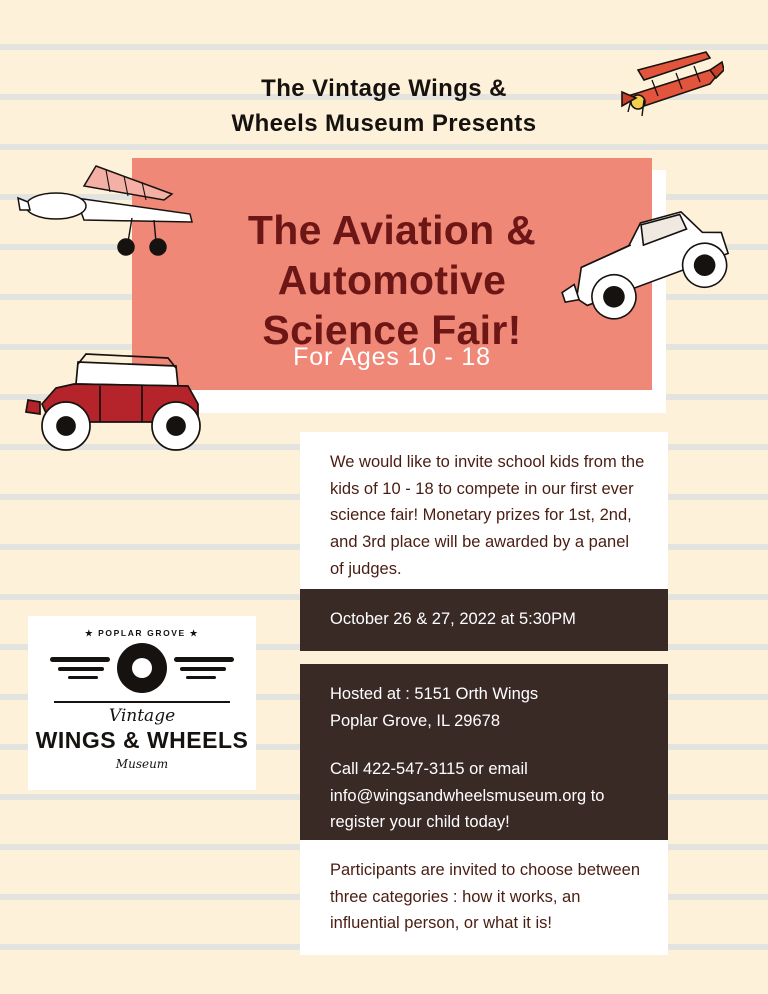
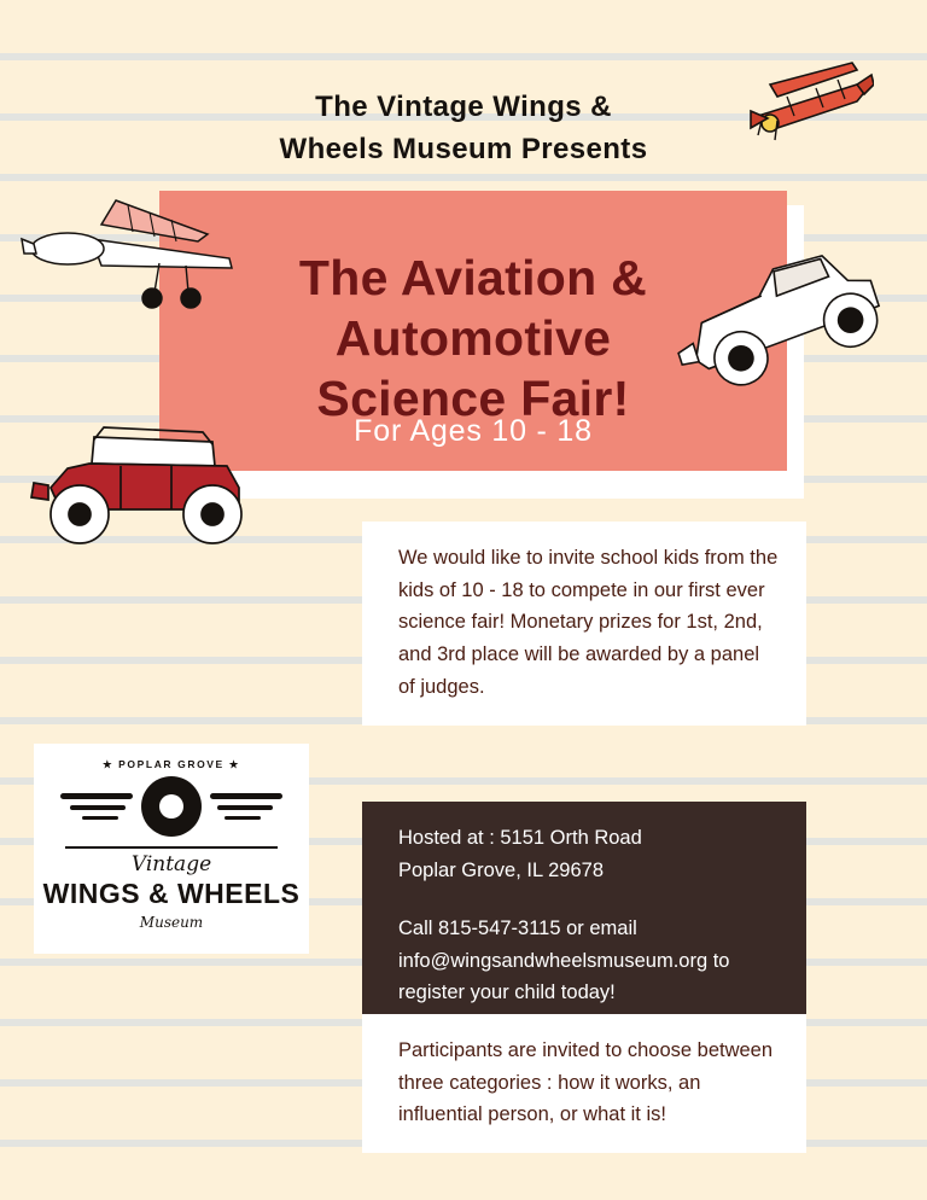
  The Vintage Wings &
  Wheels Museum Presents
  The Aviation &
  Automotive
  Science Fair!
  For Ages 10 - 18
  We would like to invite school kids from the kids of 10 - 18 to compete in our first ever science fair! Monetary prizes for 1st, 2nd, and 3rd place will be awarded by a panel of judges.
- October 26 & 27, 2022 at 5:30PM
- Hosted at : 5151 Orth Wings
+ Hosted at : 5151 Orth Road
  Poplar Grove, IL 29678
- Call 422-547-3115 or email info@wingsandwheelsmuseum.org to register your child today!
+ Call 815-547-3115 or email info@wingsandwheelsmuseum.org to register your child today!
  Participants are invited to choose between three categories : how it works, an influential person, or what it is!
  ★ POPLAR GROVE ★
  Vintage
  WINGS & WHEELS
  Museum
